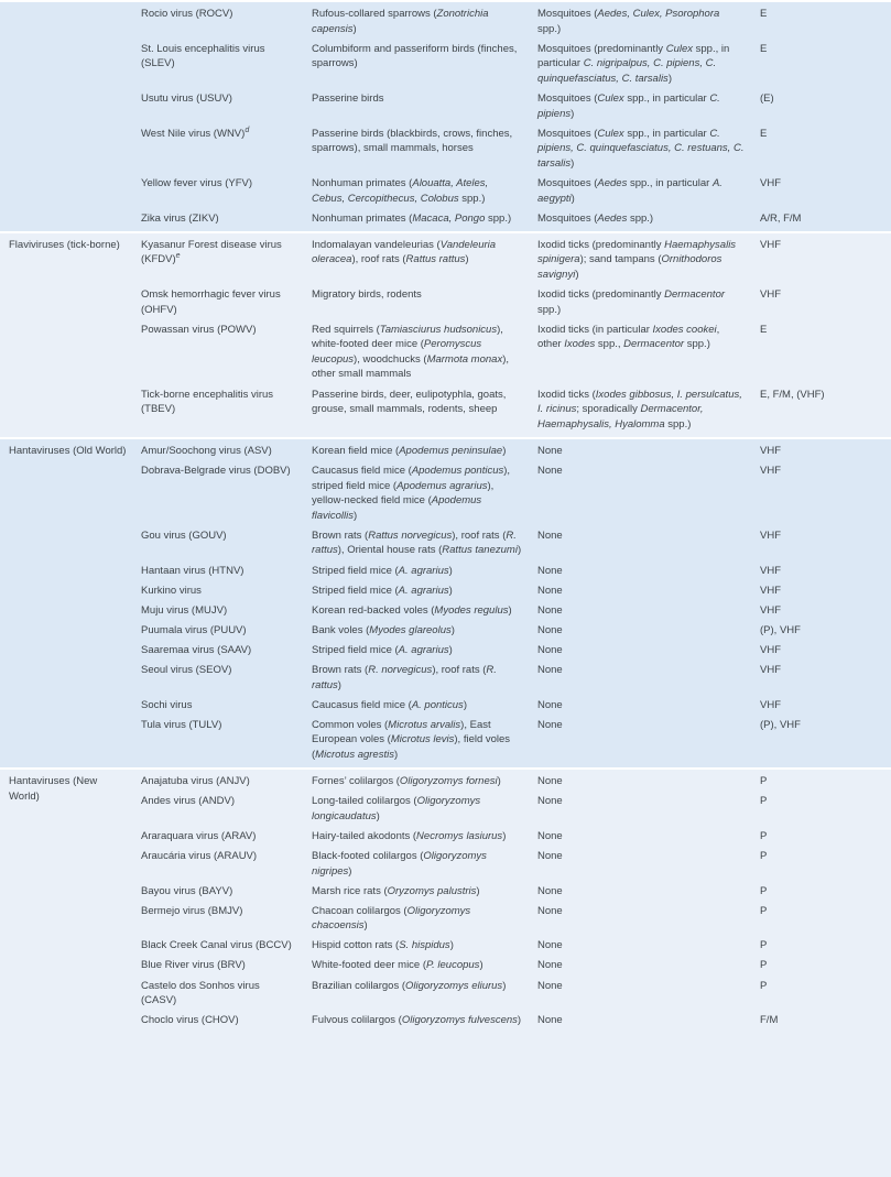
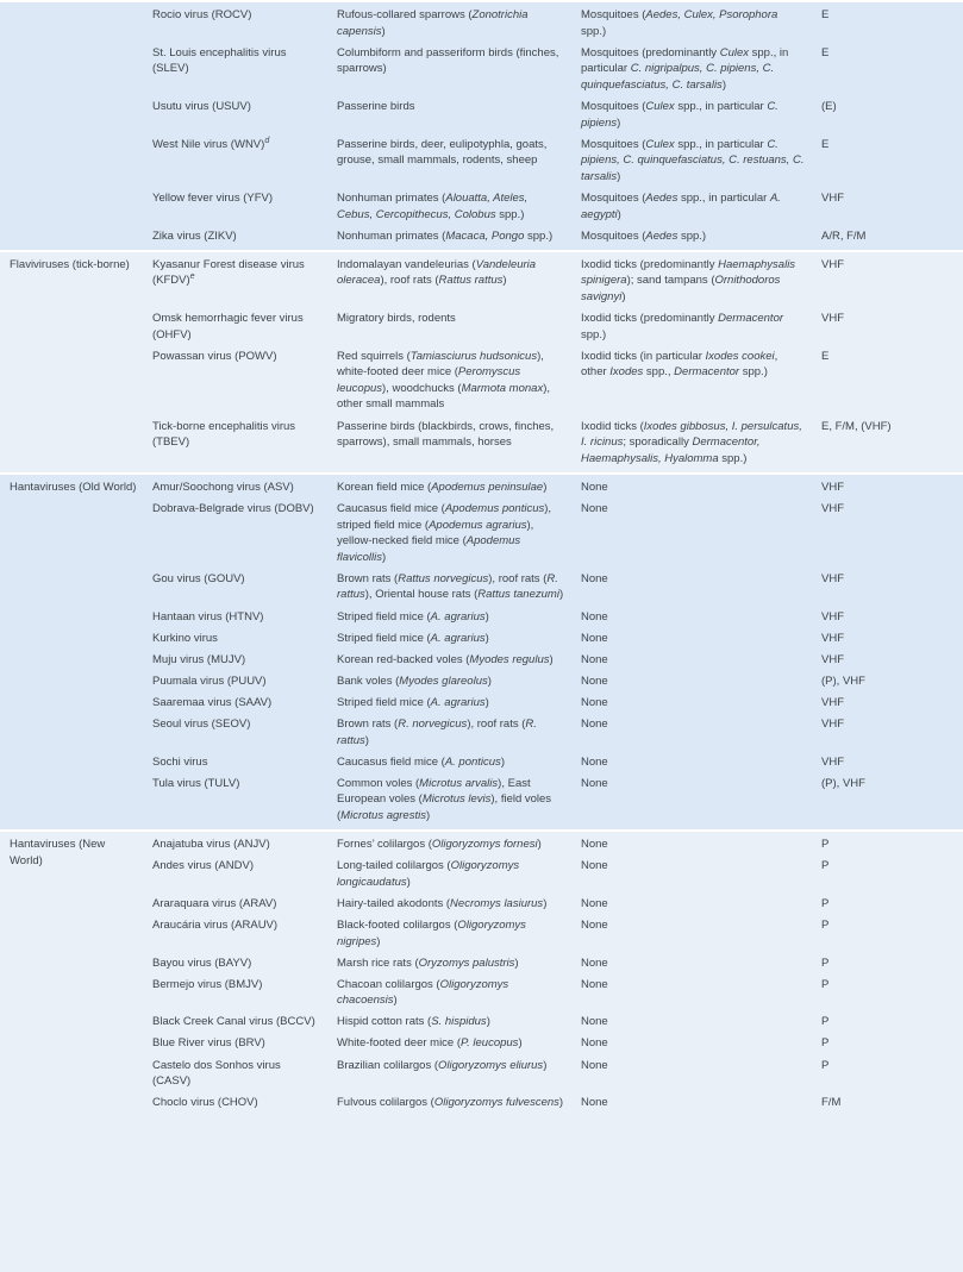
  Rocio virus (ROCV)
  Rufous-collared sparrows (Zonotrichia capensis)
  Mosquitoes (Aedes, Culex, Psorophora spp.)
  E
  St. Louis encephalitis virus (SLEV)
  Columbiform and passeriform birds (finches, sparrows)
  Mosquitoes (predominantly Culex spp., in particular C. nigripalpus, C. pipiens, C. quinquefasciatus, C. tarsalis)
  E
  Usutu virus (USUV)
  Passerine birds
  Mosquitoes (Culex spp., in particular C. pipiens)
  (E)
  West Nile virus (WNV)
- Passerine birds (blackbirds, crows, finches, sparrows), small mammals, horses
+ Passerine birds, deer, eulipotyphla, goats, grouse, small mammals, rodents, sheep
  Mosquitoes (Culex spp., in particular C. pipiens, C. quinquefasciatus, C. restuans, C. tarsalis)
  E
  Yellow fever virus (YFV)
  Nonhuman primates (Alouatta, Ateles, Cebus, Cercopithecus, Colobus spp.)
  Mosquitoes (Aedes spp., in particular A. aegypti)
  VHF
  Zika virus (ZIKV)
  Nonhuman primates (Macaca, Pongo spp.)
  Mosquitoes (Aedes spp.)
  A/R, F/M
  Flaviviruses (tick-borne)
  Kyasanur Forest disease virus (KFDV)
  Indomalayan vandeleurias (Vandeleuria oleracea), roof rats (Rattus rattus)
  Ixodid ticks (predominantly Haemaphysalis spinigera); sand tampans (Ornithodoros savignyi)
  VHF
  Omsk hemorrhagic fever virus (OHFV)
  Migratory birds, rodents
  Ixodid ticks (predominantly Dermacentor spp.)
  VHF
  Powassan virus (POWV)
  Red squirrels (Tamiasciurus hudsonicus), white-footed deer mice (Peromyscus leucopus), woodchucks (Marmota monax), other small mammals
  Ixodid ticks (in particular Ixodes cookei, other Ixodes spp., Dermacentor spp.)
  E
  Tick-borne encephalitis virus (TBEV)
- Passerine birds, deer, eulipotyphla, goats, grouse, small mammals, rodents, sheep
+ Passerine birds (blackbirds, crows, finches, sparrows), small mammals, horses
  Ixodid ticks (Ixodes gibbosus, I. persulcatus, I. ricinus; sporadically Dermacentor, Haemaphysalis, Hyalomma spp.)
  E, F/M, (VHF)
  Hantaviruses (Old World)
  Amur/Soochong virus (ASV)
  Korean field mice (Apodemus peninsulae)
  None
  VHF
  Dobrava-Belgrade virus (DOBV)
  Caucasus field mice (Apodemus ponticus), striped field mice (Apodemus agrarius), yellow-necked field mice (Apodemus flavicollis)
  None
  VHF
  Gou virus (GOUV)
  Brown rats (Rattus norvegicus), roof rats (R. rattus), Oriental house rats (Rattus tanezumi)
  None
  VHF
  Hantaan virus (HTNV)
  Striped field mice (A. agrarius)
  None
  VHF
  Kurkino virus
  Striped field mice (A. agrarius)
  None
  VHF
  Muju virus (MUJV)
  Korean red-backed voles (Myodes regulus)
  None
  VHF
  Puumala virus (PUUV)
  Bank voles (Myodes glareolus)
  None
  (P), VHF
  Saaremaa virus (SAAV)
  Striped field mice (A. agrarius)
  None
  VHF
  Seoul virus (SEOV)
  Brown rats (R. norvegicus), roof rats (R. rattus)
  None
  VHF
  Sochi virus
  Caucasus field mice (A. ponticus)
  None
  VHF
  Tula virus (TULV)
  Common voles (Microtus arvalis), East European voles (Microtus levis), field voles (Microtus agrestis)
  None
  (P), VHF
  Hantaviruses (New World)
  Anajatuba virus (ANJV)
  Fornes’ colilargos (Oligoryzomys fornesi)
  None
  P
  Andes virus (ANDV)
  Long-tailed colilargos (Oligoryzomys longicaudatus)
  None
  P
  Araraquara virus (ARAV)
  Hairy-tailed akodonts (Necromys lasiurus)
  None
  P
  Araucária virus (ARAUV)
  Black-footed colilargos (Oligoryzomys nigripes)
  None
  P
  Bayou virus (BAYV)
  Marsh rice rats (Oryzomys palustris)
  None
  P
  Bermejo virus (BMJV)
  Chacoan colilargos (Oligoryzomys chacoensis)
  None
  P
  Black Creek Canal virus (BCCV)
  Hispid cotton rats (S. hispidus)
  None
  P
  Blue River virus (BRV)
  White-footed deer mice (P. leucopus)
  None
  P
  Castelo dos Sonhos virus (CASV)
  Brazilian colilargos (Oligoryzomys eliurus)
  None
  P
  Choclo virus (CHOV)
  Fulvous colilargos (Oligoryzomys fulvescens)
  None
  F/M
